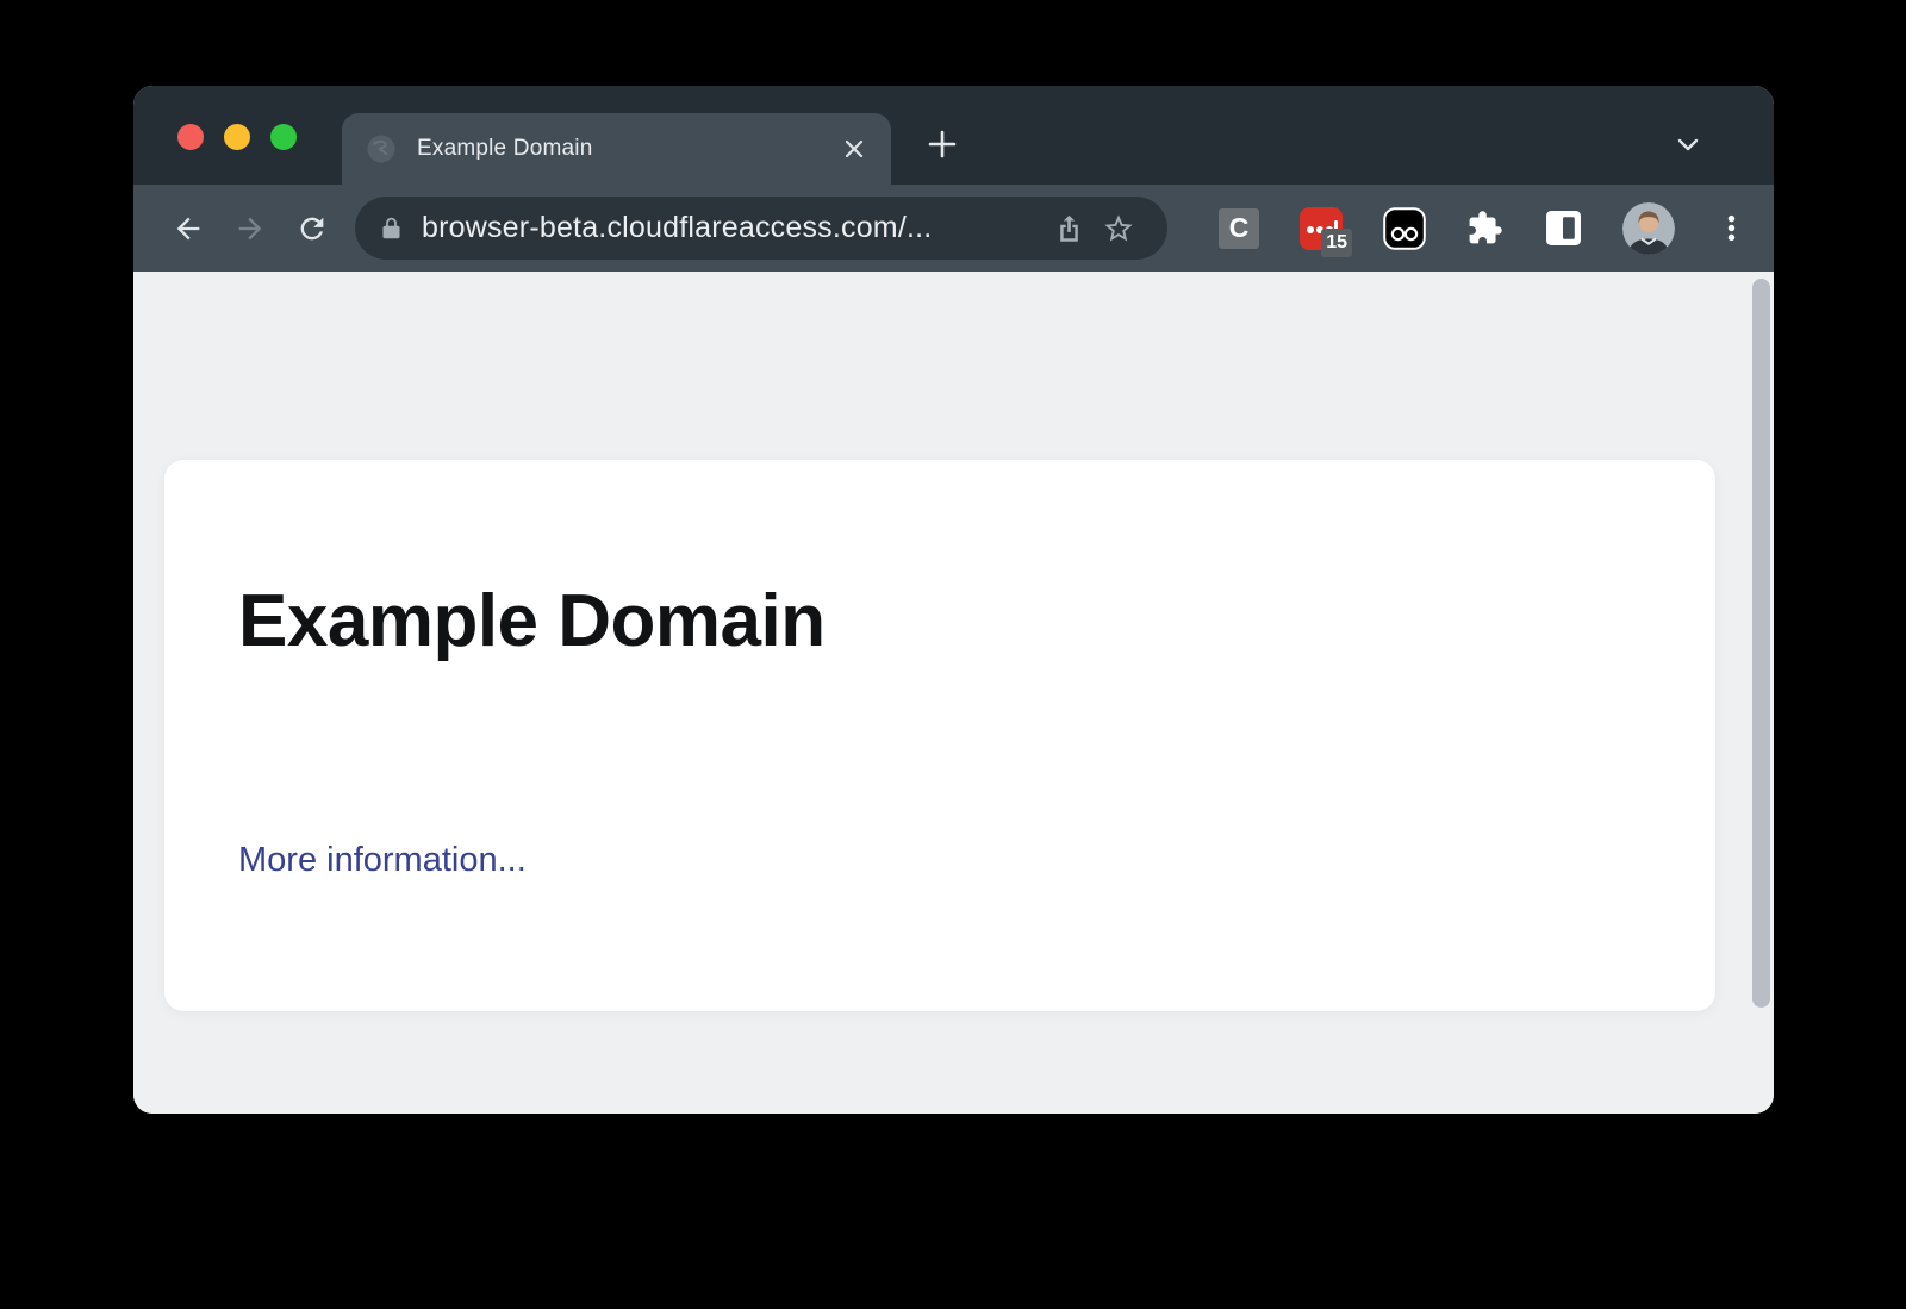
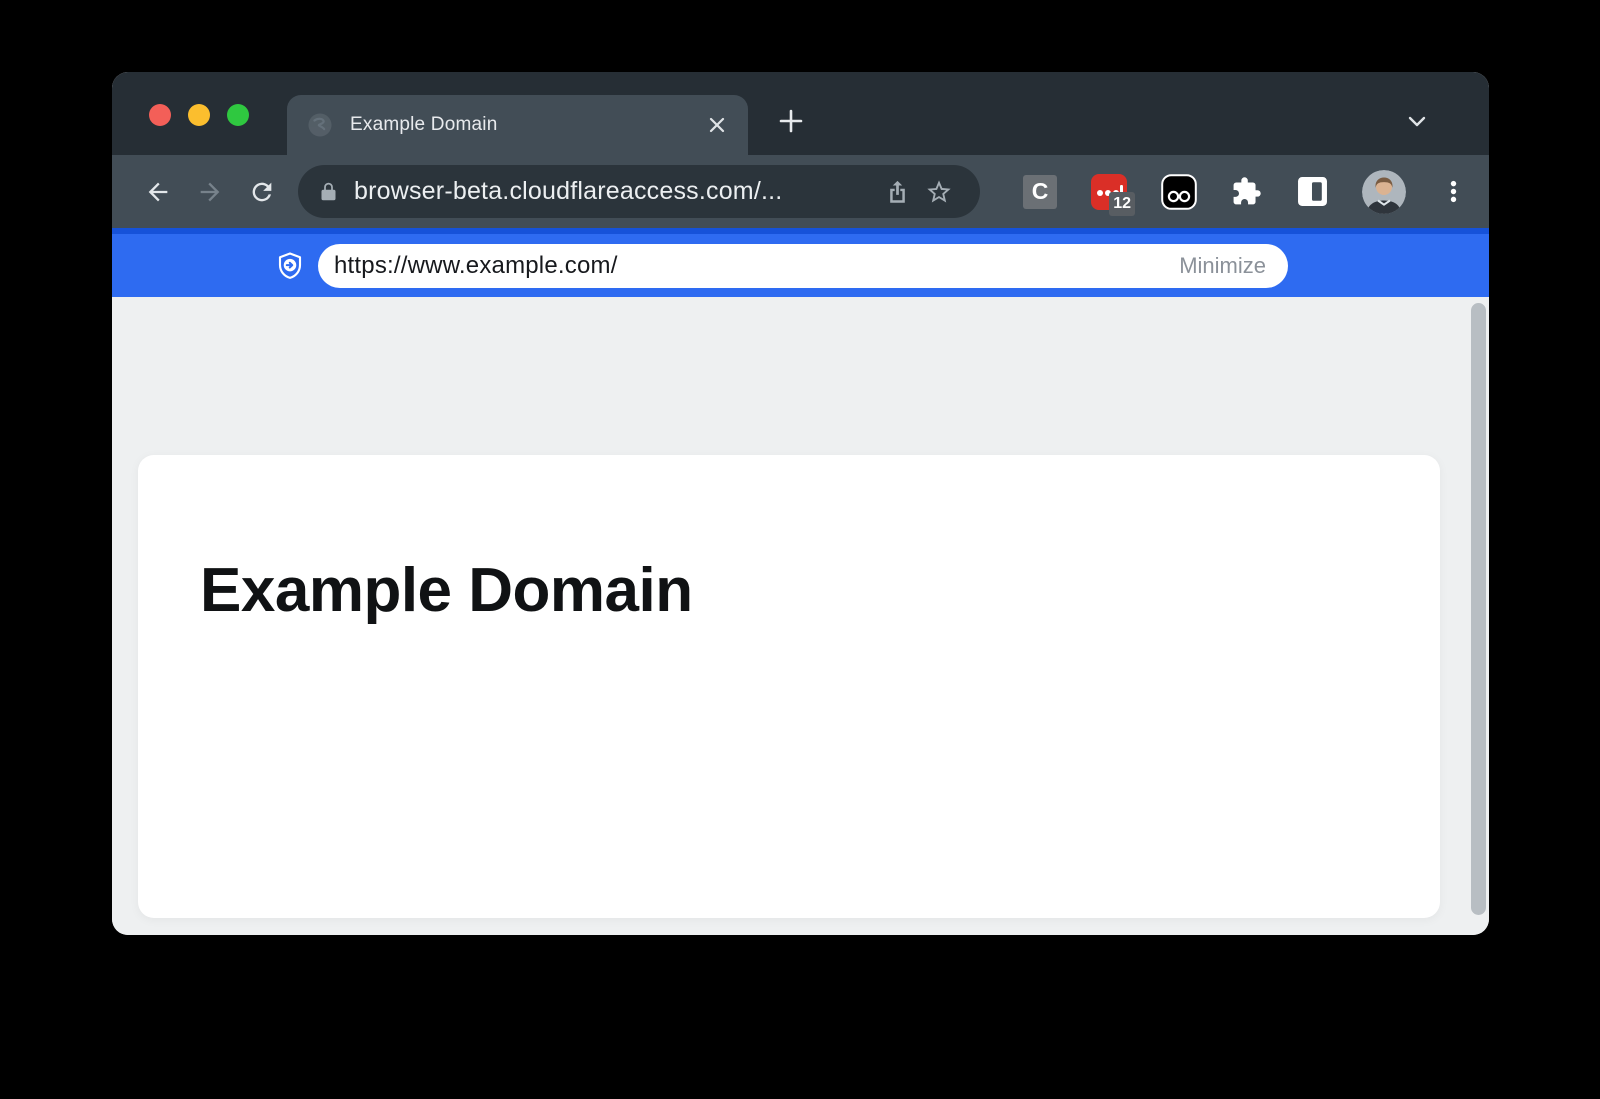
  Example Domain
  browser-beta.cloudflareaccess.com/...
  C
- 15
+ 12
+ https://www.example.com/
+ Minimize
  Example Domain
- More information...
